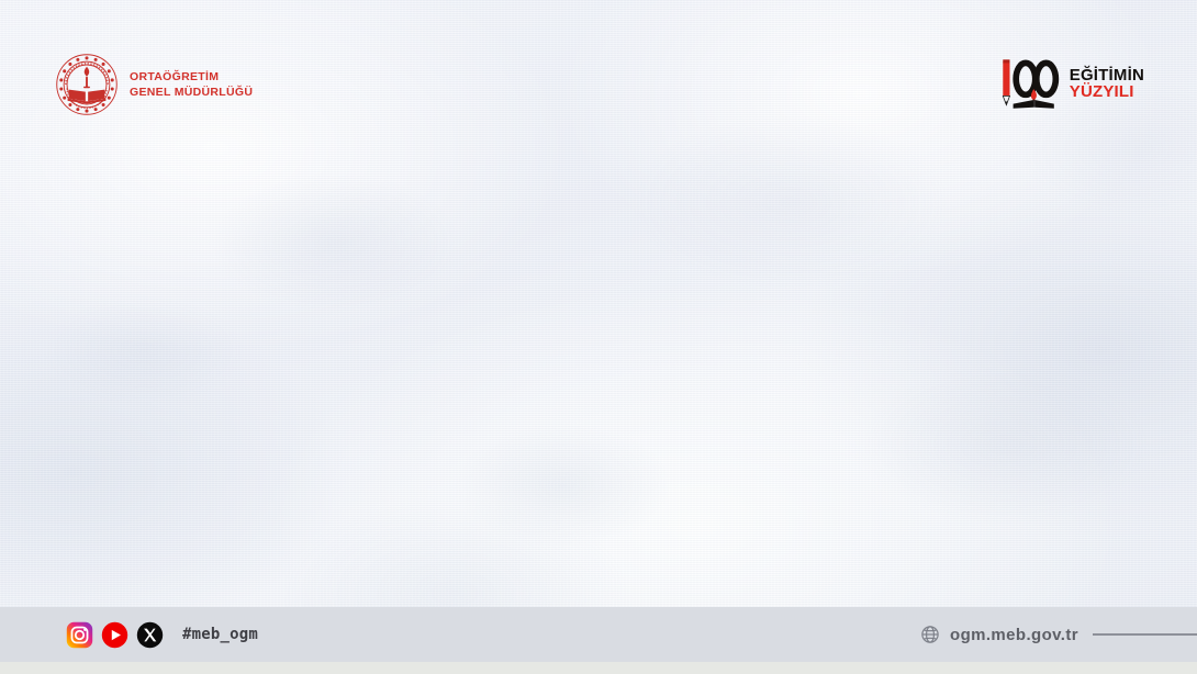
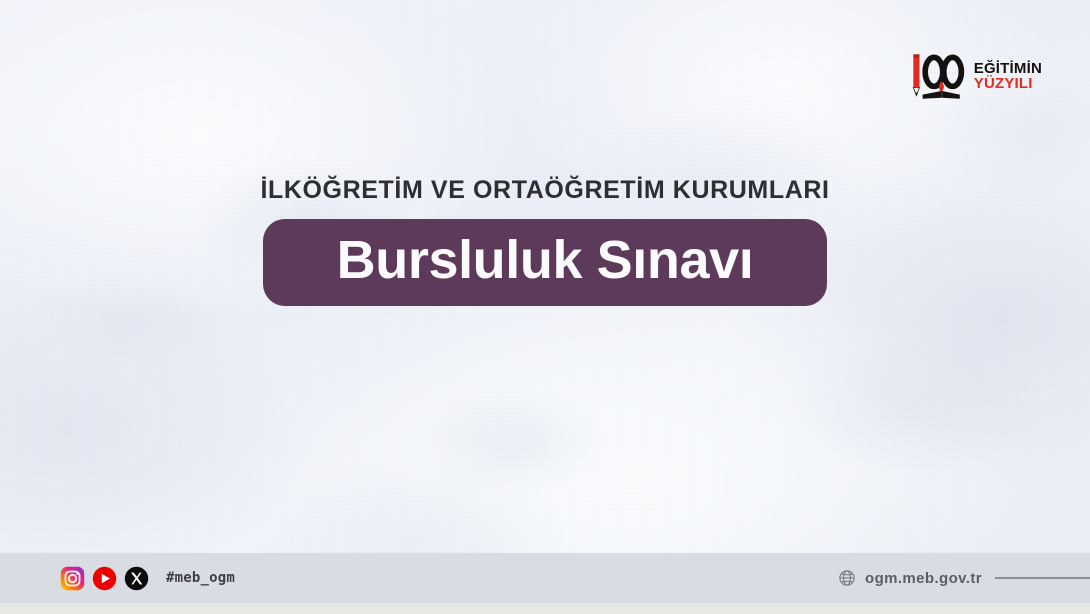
- ORTAÖĞRETİM
- GENEL MÜDÜRLÜĞÜ
  EĞİTİMİN
  YÜZYILI
+ İLKÖĞRETİM VE ORTAÖĞRETİM KURUMLARI
+ Bursluluk Sınavı
  #meb_ogm
  ogm.meb.gov.tr
